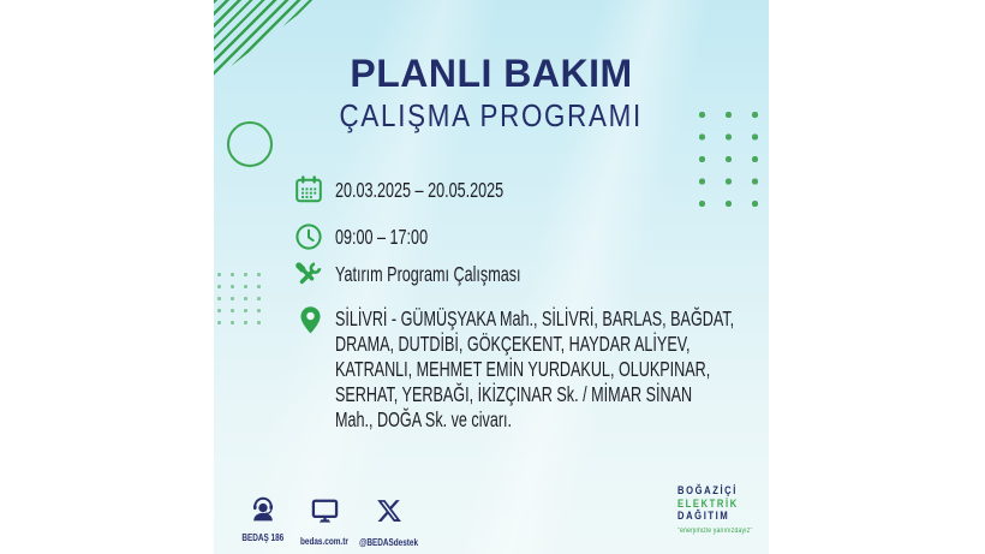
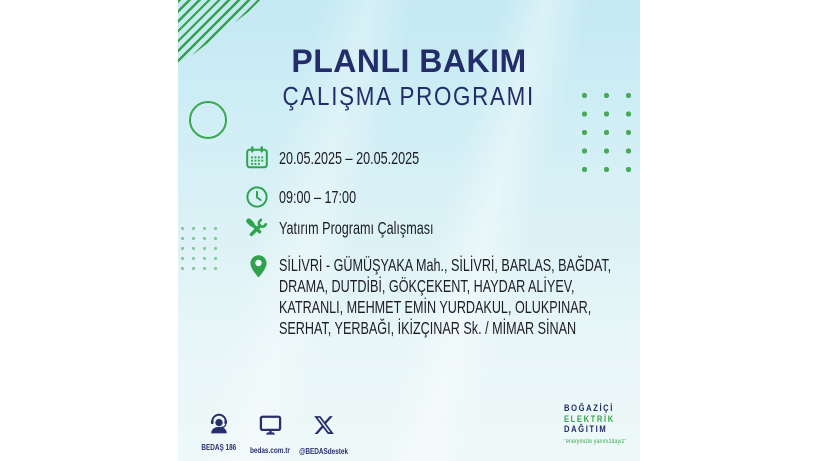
  PLANLI BAKIM
  ÇALIŞMA PROGRAMI
- 20.03.2025 – 20.05.2025
+ 20.05.2025 – 20.05.2025
  09:00 – 17:00
  Yatırım Programı Çalışması
  SİLİVRİ - GÜMÜŞYAKA Mah., SİLİVRİ, BARLAS, BAĞDAT,
  DRAMA, DUTDİBİ, GÖKÇEKENT, HAYDAR ALİYEV,
  KATRANLI, MEHMET EMİN YURDAKUL, OLUKPINAR,
  SERHAT, YERBAĞI, İKİZÇINAR Sk. / MİMAR SİNAN
- Mah., DOĞA Sk. ve civarı.
  BEDAŞ 186
  bedas.com.tr
  @BEDASdestek
  BOĞAZİÇİ
  ELEKTRİK
  DAĞITIM
